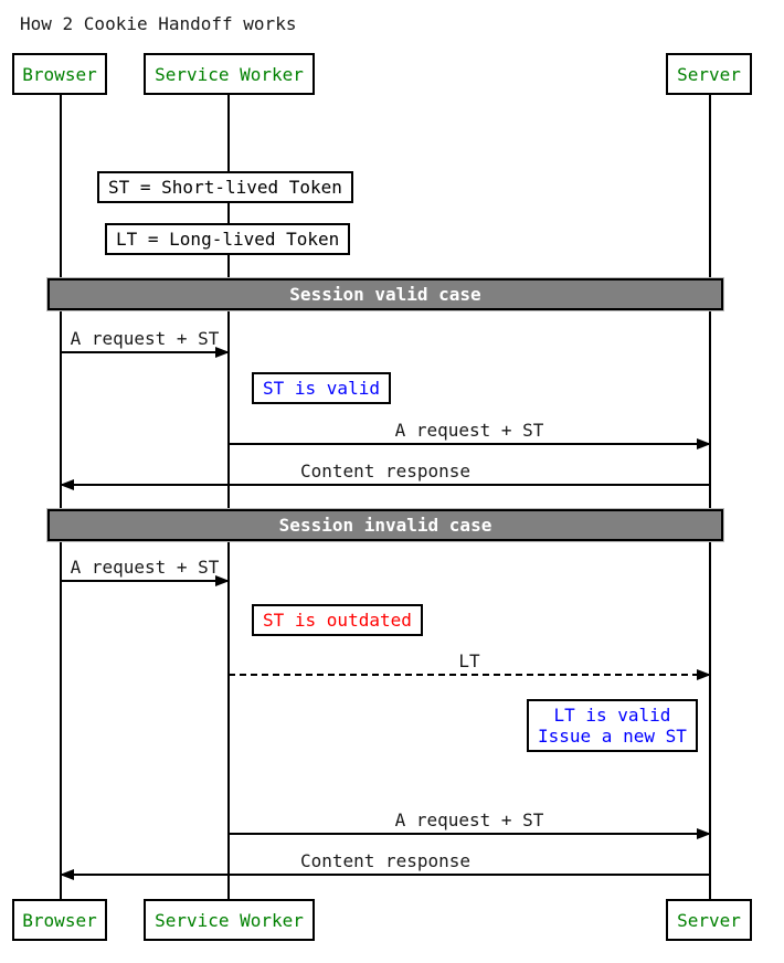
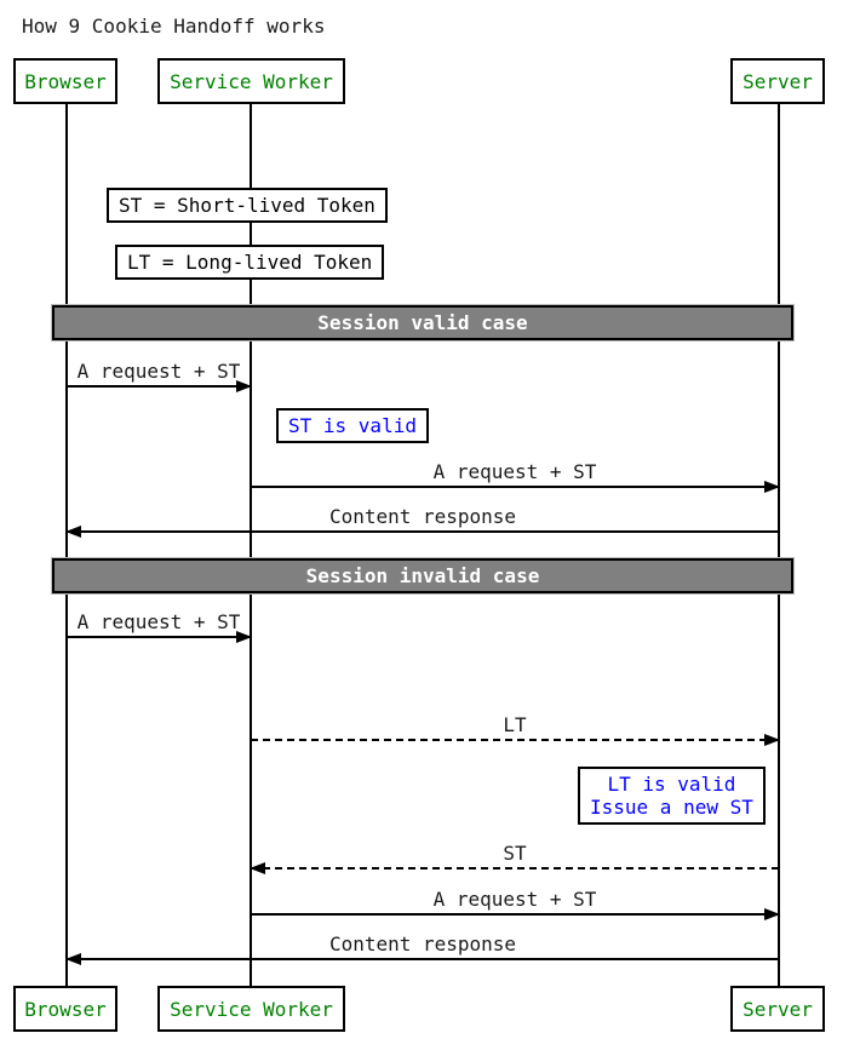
- How 2 Cookie Handoff works
+ How 9 Cookie Handoff works
  Browser
  Service Worker
  Server
  ST = Short-lived Token
  LT = Long-lived Token
  Session valid case
  A request + ST
  ST is valid
  A request + ST
  Content response
  Session invalid case
  A request + ST
- ST is outdated
  LT
  LT is valid
  Issue a new ST
+ ST
  A request + ST
  Content response
  Browser
  Service Worker
  Server
